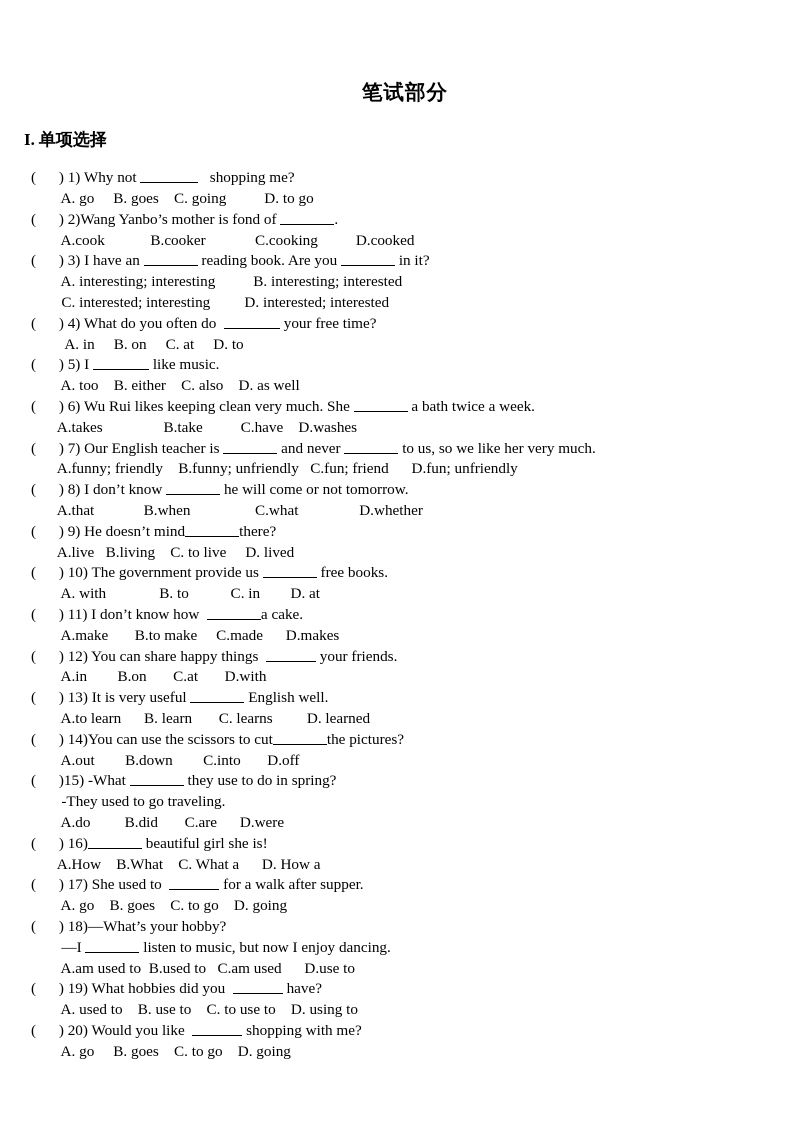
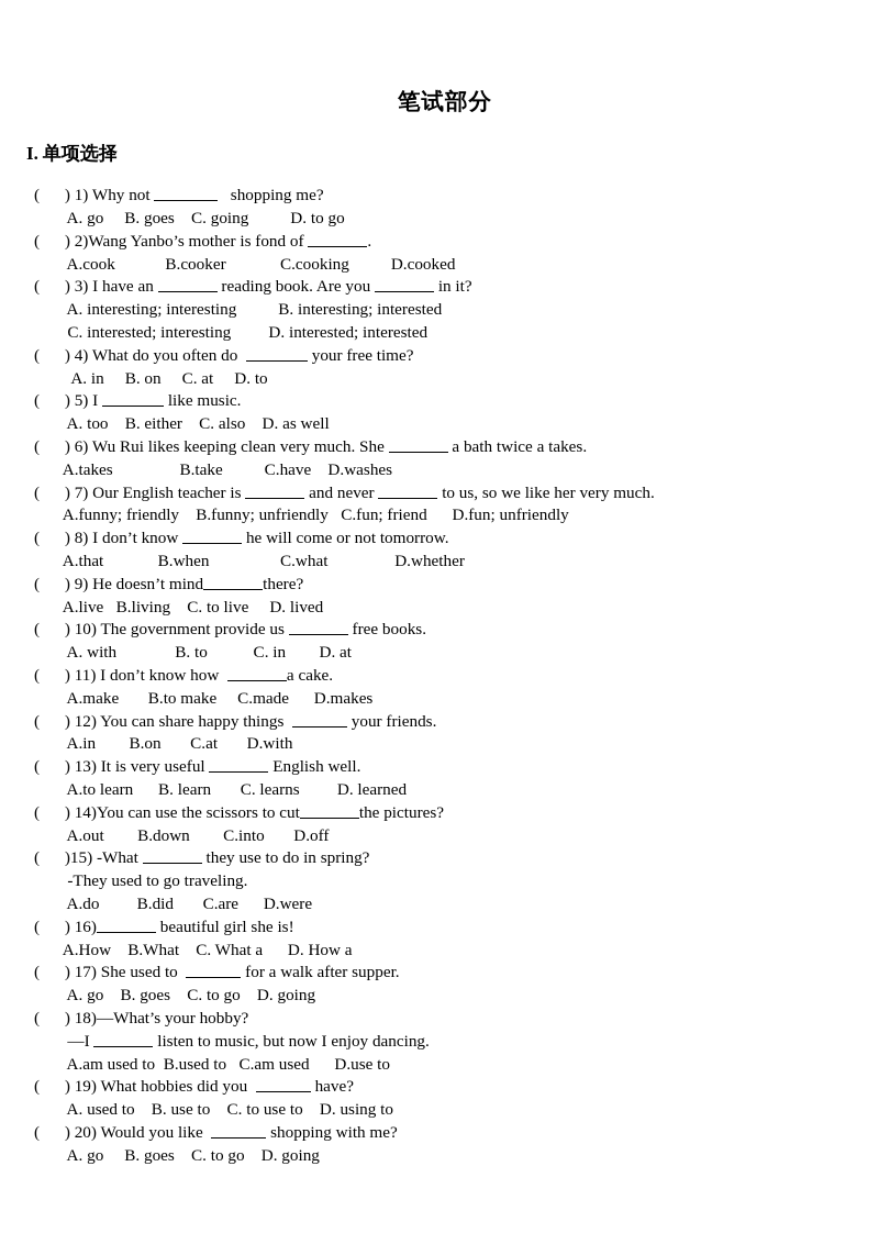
  笔试部分
  I. 单项选择
  ( ) 1) Why not shopping me?
  A. go B. goes C. going D. to go
  ( ) 2)Wang Yanbo’s mother is fond of .
  A.cook B.cooker C.cooking D.cooked
  ( ) 3) I have an reading book. Are you in it?
  A. interesting; interesting B. interesting; interested
  C. interested; interesting D. interested; interested
  ( ) 4) What do you often do your free time?
  A. in B. on C. at D. to
  ( ) 5) I like music.
  A. too B. either C. also D. as well
- ( ) 6) Wu Rui likes keeping clean very much. She a bath twice a week.
+ ( ) 6) Wu Rui likes keeping clean very much. She a bath twice a takes.
  A.takes B.take C.have D.washes
  ( ) 7) Our English teacher is and never to us, so we like her very much.
  A.funny; friendly B.funny; unfriendly C.fun; friend D.fun; unfriendly
  ( ) 8) I don’t know he will come or not tomorrow.
  A.that B.when C.what D.whether
  ( ) 9) He doesn’t mind there?
  A.live B.living C. to live D. lived
  ( ) 10) The government provide us free books.
  A. with B. to C. in D. at
  ( ) 11) I don’t know how a cake.
  A.make B.to make C.made D.makes
  ( ) 12) You can share happy things your friends.
  A.in B.on C.at D.with
  ( ) 13) It is very useful English well.
  A.to learn B. learn C. learns D. learned
  ( ) 14)You can use the scissors to cut the pictures?
  A.out B.down C.into D.off
  ( )15) -What they use to do in spring?
  -They used to go traveling.
  A.do B.did C.are D.were
  ( ) 16) beautiful girl she is!
  A.How B.What C. What a D. How a
  ( ) 17) She used to for a walk after supper.
  A. go B. goes C. to go D. going
  ( ) 18)—What’s your hobby?
  —I listen to music, but now I enjoy dancing.
  A.am used to B.used to C.am used D.use to
  ( ) 19) What hobbies did you have?
  A. used to B. use to C. to use to D. using to
  ( ) 20) Would you like shopping with me?
  A. go B. goes C. to go D. going
